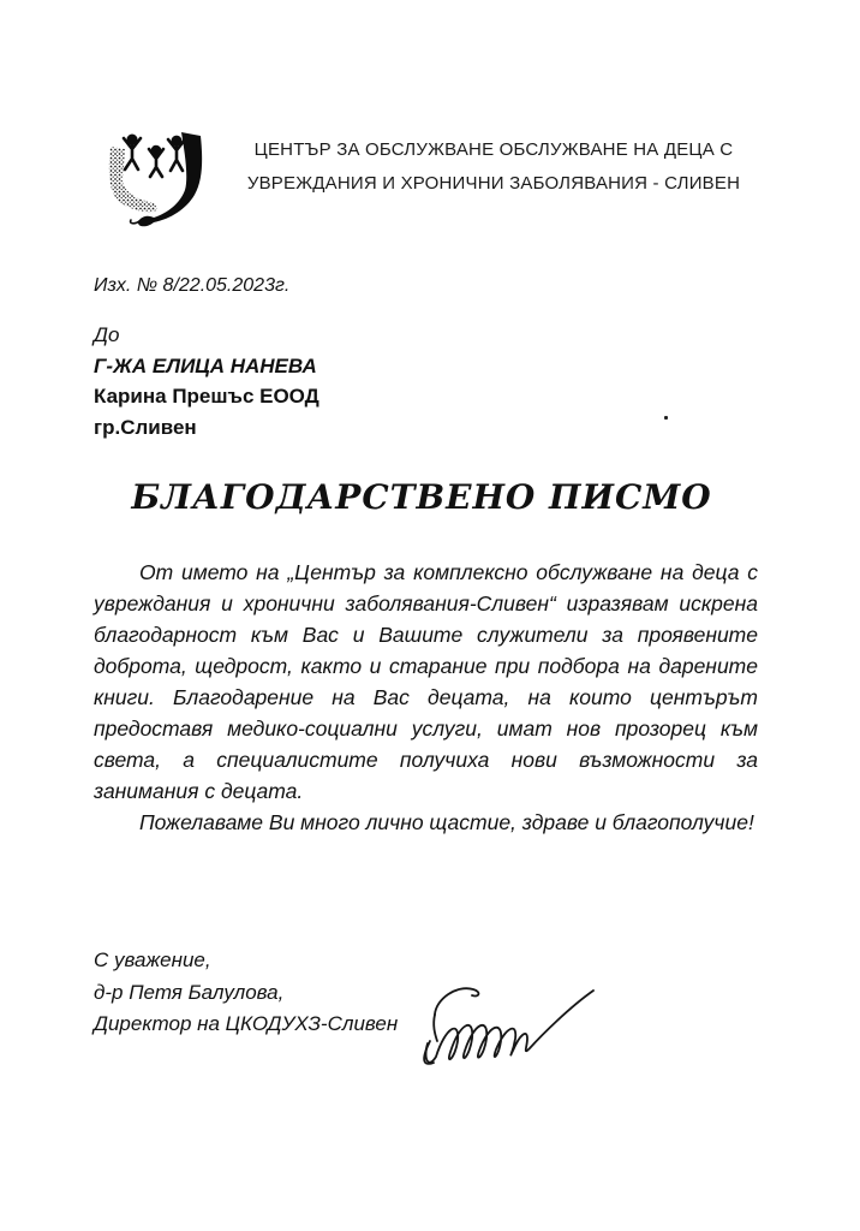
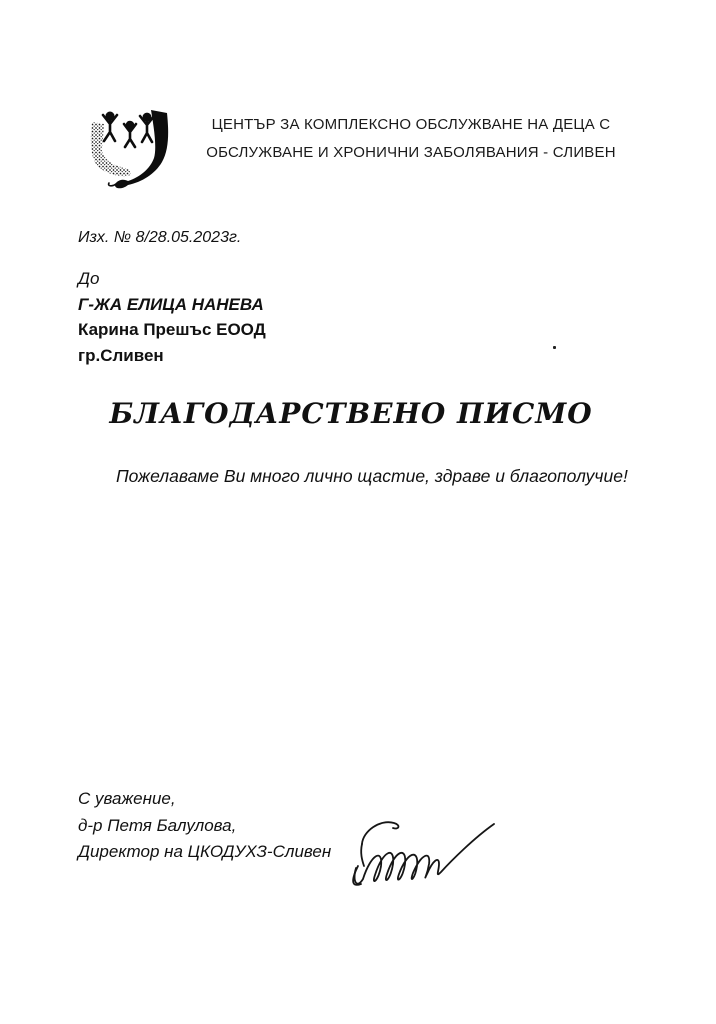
- ЦЕНТЪР ЗА ОБСЛУЖВАНЕ ОБСЛУЖВАНЕ НА ДЕЦА С
+ ЦЕНТЪР ЗА КОМПЛЕКСНО ОБСЛУЖВАНЕ НА ДЕЦА С
- УВРЕЖДАНИЯ И ХРОНИЧНИ ЗАБОЛЯВАНИЯ - СЛИВЕН
+ ОБСЛУЖВАНЕ И ХРОНИЧНИ ЗАБОЛЯВАНИЯ - СЛИВЕН
- Изх. № 8/22.05.2023г.
+ Изх. № 8/28.05.2023г.
  До
  Г-ЖА ЕЛИЦА НАНЕВА
  Карина Прешъс ЕООД
  гр.Сливен
  БЛАГОДАРСТВЕНО ПИСМО
- От името на „Център за комплексно обслужване на деца с увреждания и хронични заболявания-Сливен“ изразявам искрена благодарност към Вас и Вашите служители за проявените доброта, щедрост, както и старание при подбора на дарените книги. Благодарение на Вас децата, на които центърът предоставя медико-социални услуги, имат нов прозорец към света, а специалистите получиха нови възможности за занимания с децата.
  Пожелаваме Ви много лично щастие, здраве и благополучие!
  С уважение,
  д-р Петя Балулова,
  Директор на ЦКОДУХЗ-Сливен
